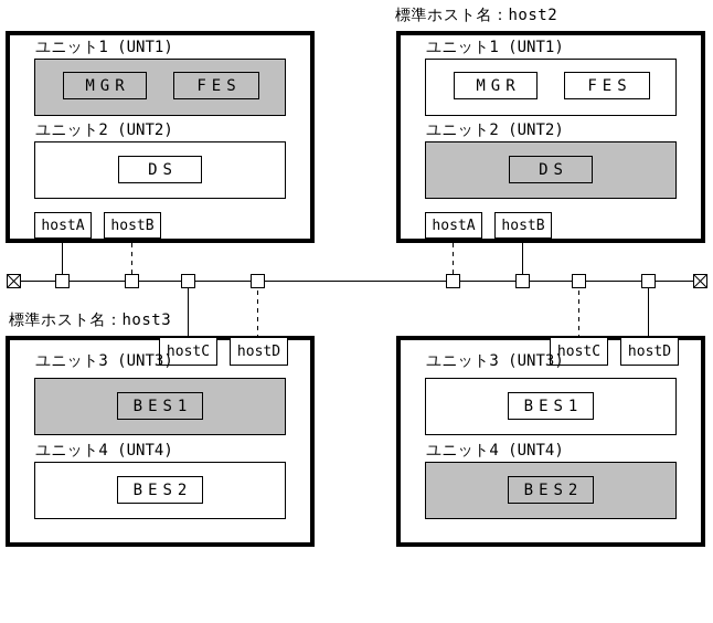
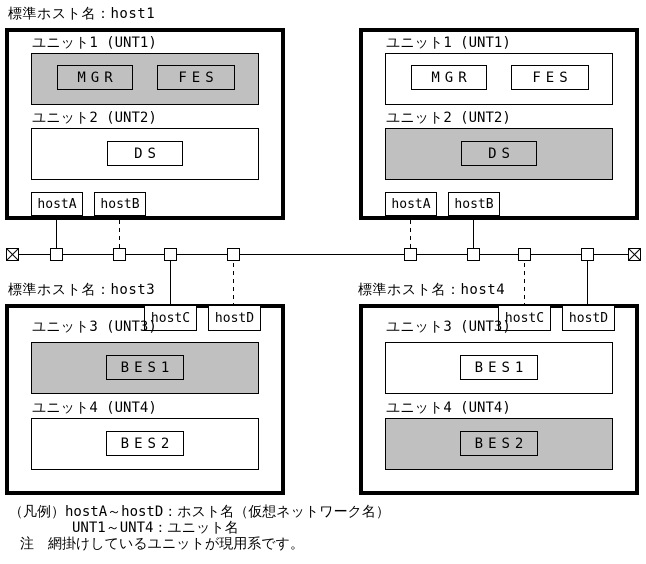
+ 標準ホスト名：host1
  ユニット1 (UNT1)
  MGR
  FES
  ユニット2 (UNT2)
  DS
  hostA
  hostB
- 標準ホスト名：host2
  ユニット1 (UNT1)
  MGR
  FES
  ユニット2 (UNT2)
  DS
  hostA
  hostB
  標準ホスト名：host3
  hostC
  hostD
  ユニット3 (UNT3)
  BES1
  ユニット4 (UNT4)
  BES2
+ 標準ホスト名：host4
  hostC
  hostD
  ユニット3 (UNT3)
  BES1
  ユニット4 (UNT4)
  BES2
+ （凡例）hostA～hostD：ホスト名（仮想ネットワーク名）
+ UNT1～UNT4：ユニット名
+ 注 網掛けしているユニットが現用系です。
